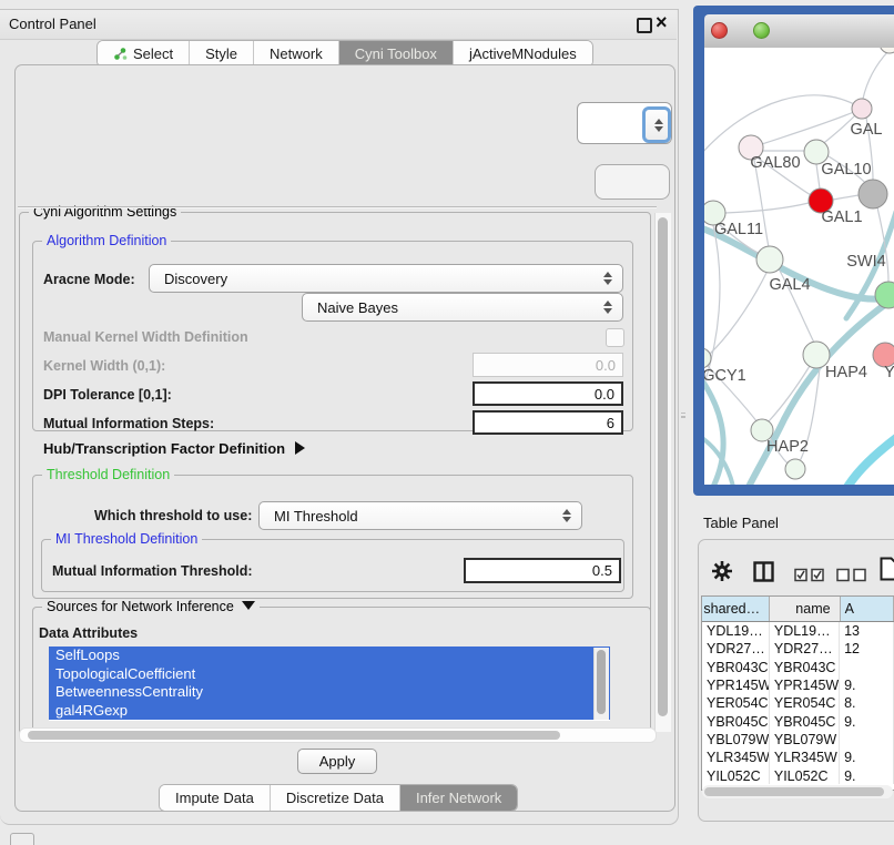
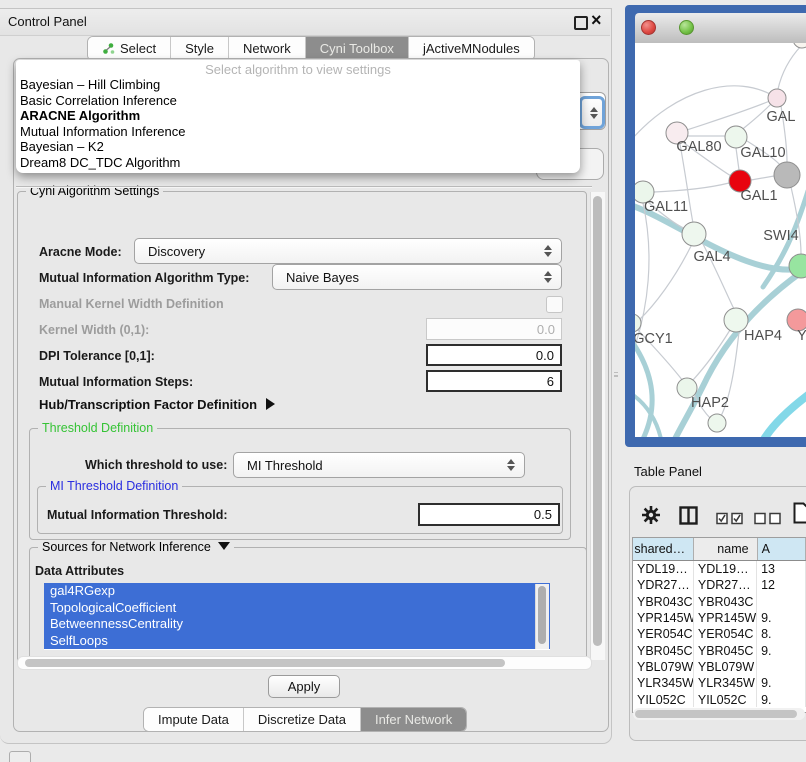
  Control Panel
  ×
  Select
  Style
  Network
  Cyni Toolbox
  jActiveMNodules
  Cyni Algorithm Settings
- Algorithm Definition
  Aracne Mode:
  Discovery
+ Mutual Information Algorithm Type:
  Naive Bayes
  Manual Kernel Width Definition
  Kernel Width (0,1):
  0.0
  DPI Tolerance [0,1]:
  0.0
  Mutual Information Steps:
  6
  Hub/Transcription Factor Definition
  Threshold Definition
  Which threshold to use:
  MI Threshold
  MI Threshold Definition
  Mutual Information Threshold:
  0.5
  Sources for Network Inference
  Data Attributes
- SelfLoops
+ gal4RGexp
  TopologicalCoefficient
  BetweennessCentrality
- gal4RGexp
+ SelfLoops
  Apply
  Impute Data
  Discretize Data
  Infer Network
+ Select algorithm to view settings
+ Bayesian – Hill Climbing
+ Basic Correlation Inference
+ ARACNE Algorithm
+ Mutual Information Inference
+ Bayesian – K2
+ Dream8 DC_TDC Algorithm
  GAL
  GAL80
  GAL10
  GAL1
  GAL11
  GAL4
  SWI4
  GCY1
  HAP4
  Y
  HAP2
  Table Panel
  shared…
  name
  A
  YDL19…
  YDL19…
  13
  YDR27…
  YDR27…
  12
  YBR043C
  YBR043C
  YPR145W
  YPR145W
  9.
  YER054C
  YER054C
  8.
  YBR045C
  YBR045C
  9.
  YBL079W
  YBL079W
  YLR345W
  YLR345W
  9.
  YIL052C
  YIL052C
  9.
